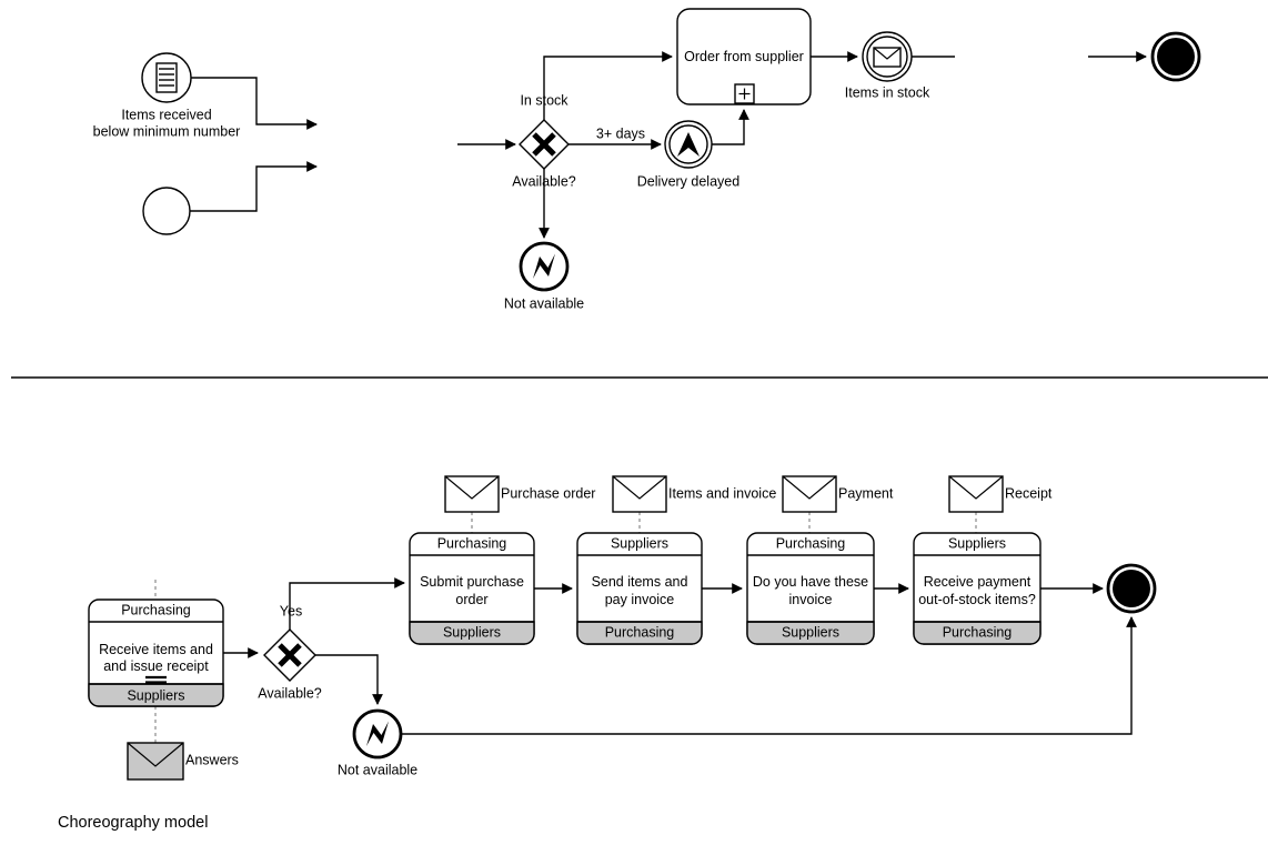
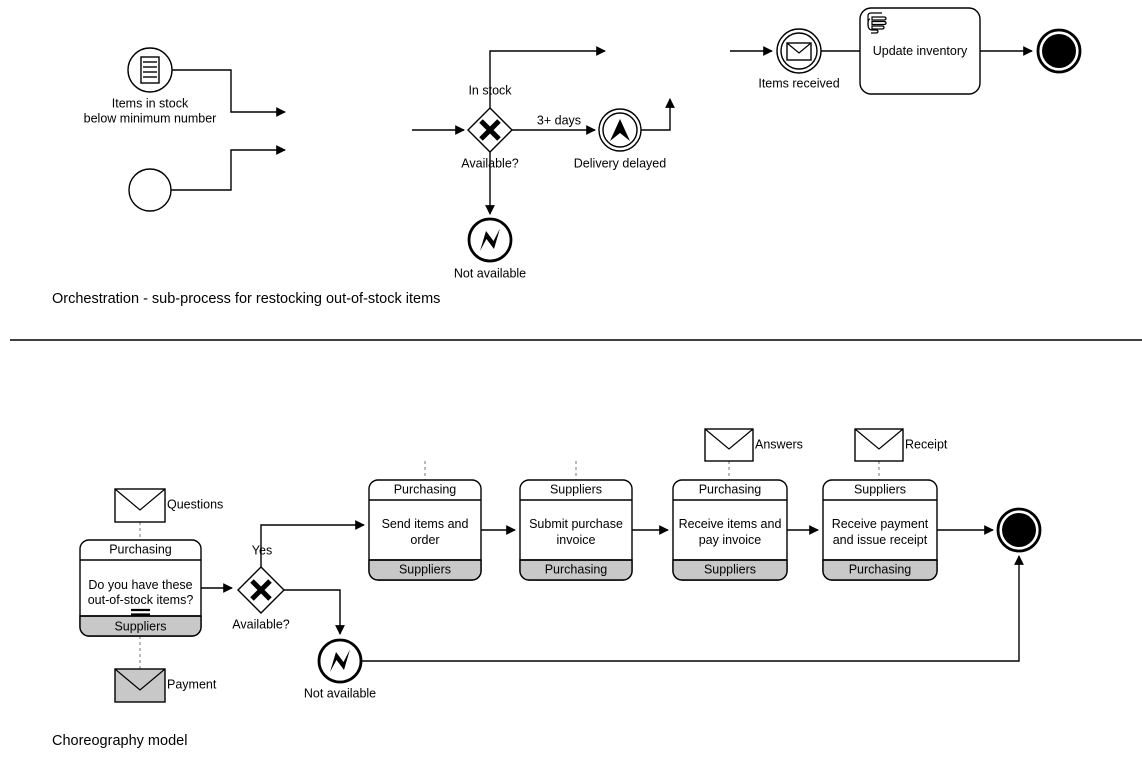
- Items received
+ Items in stock
  below minimum number
  Available?
  In stock
  3+ days
- Order from supplier
- Items in stock
+ Items received
  Delivery delayed
  Not available
+ Update inventory
+ Orchestration - sub-process for restocking out-of-stock items
+ Questions
  Purchasing
- Receive items and
+ Do you have these
- and issue receipt
+ out-of-stock items?
  Suppliers
- Answers
+ Payment
  Available?
  Yes
- Purchase order
  Purchasing
- Submit purchase
+ Send items and
  order
  Suppliers
- Items and invoice
  Suppliers
- Send items and
+ Submit purchase
- pay invoice
+ invoice
  Purchasing
- Payment
+ Answers
  Purchasing
- Do you have these
+ Receive items and
- invoice
+ pay invoice
  Suppliers
  Receipt
  Suppliers
  Receive payment
- out-of-stock items?
+ and issue receipt
  Purchasing
  Not available
  Choreography model
